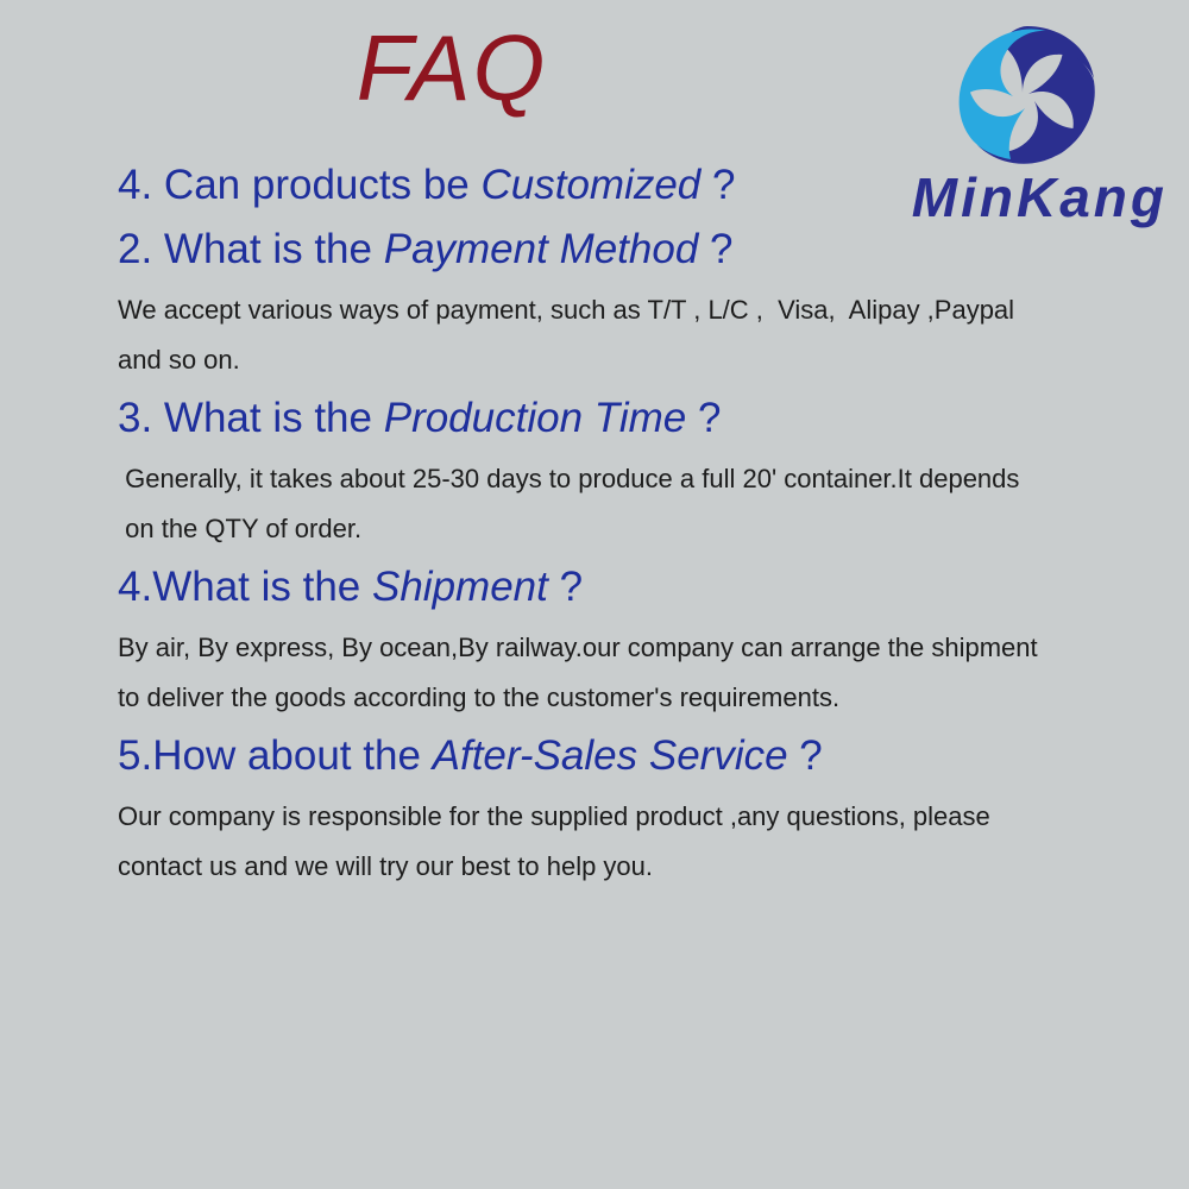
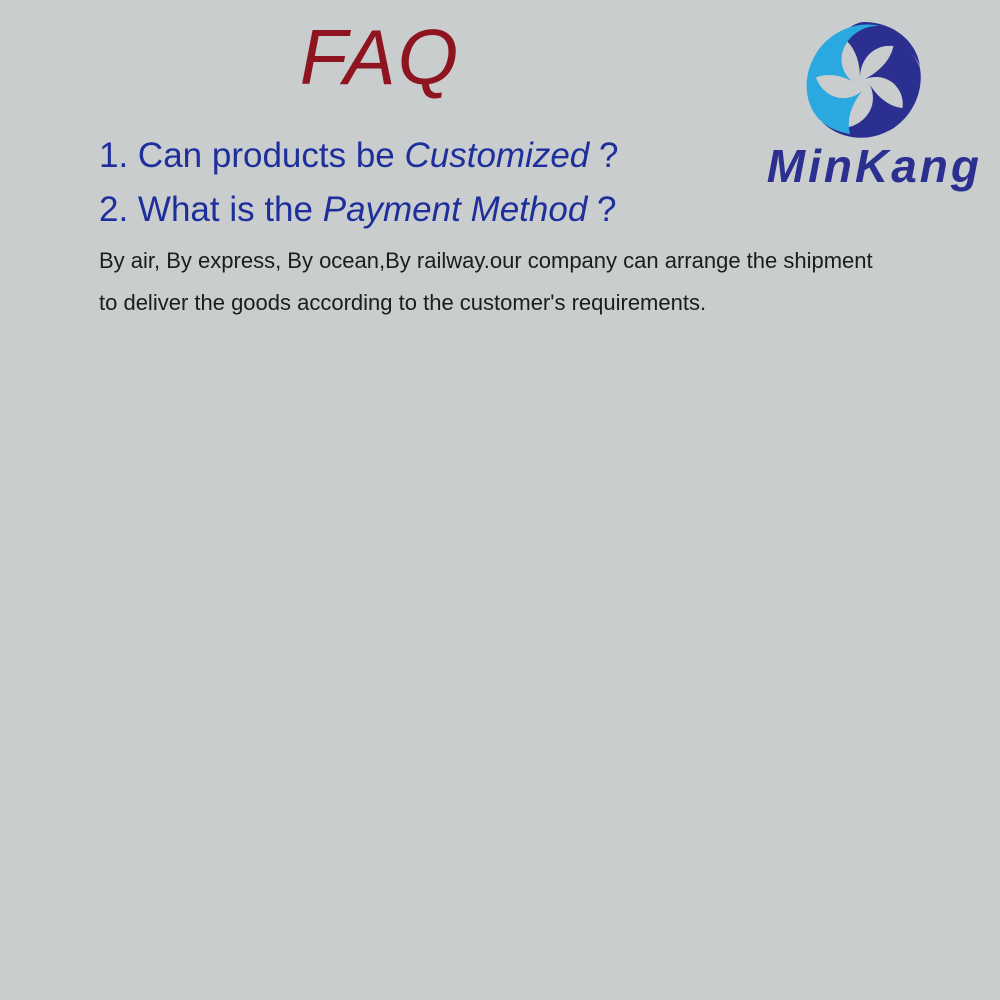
  FAQ
  MinKang
- 4. Can products be Customized ?
+ 1. Can products be Customized ?
  2. What is the Payment Method ?
- We accept various ways of payment, such as T/T , L/C , Visa, Alipay ,Paypal
- and so on.
- 3. What is the Production Time ?
- Generally, it takes about 25-30 days to produce a full 20' container.It depends
- on the QTY of order.
- 4.What is the Shipment ?
  By air, By express, By ocean,By railway.our company can arrange the shipment
  to deliver the goods according to the customer's requirements.
- 5.How about the After-Sales Service ?
- Our company is responsible for the supplied product ,any questions, please
- contact us and we will try our best to help you.
